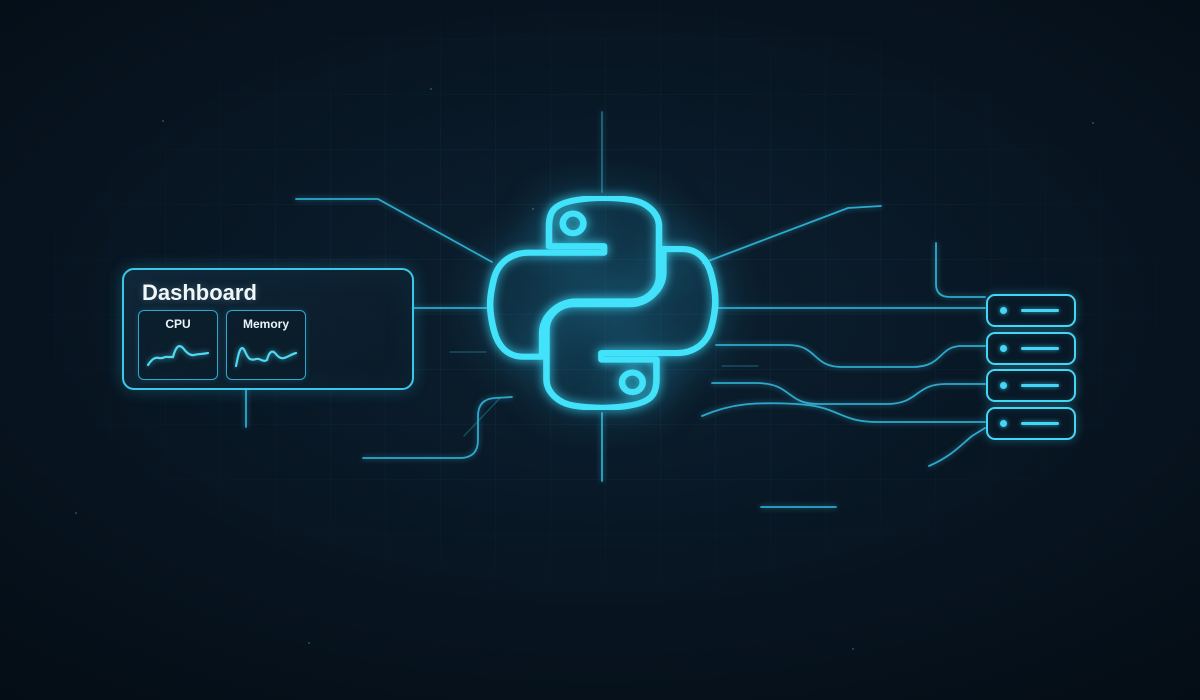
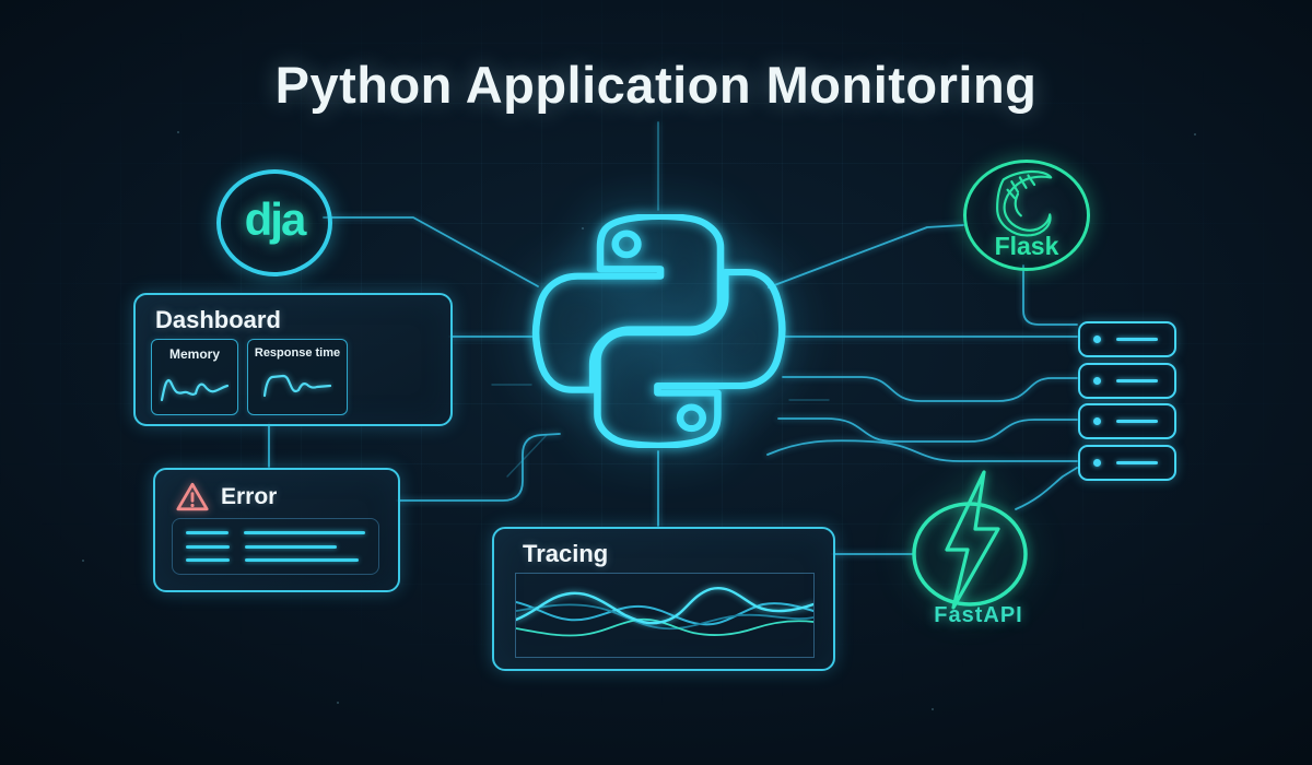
+ Python Application Monitoring
+ dja
+ Flask
  Dashboard
- CPU
  Memory
+ Response time
+ Error
+ Tracing
+ FastAPI
